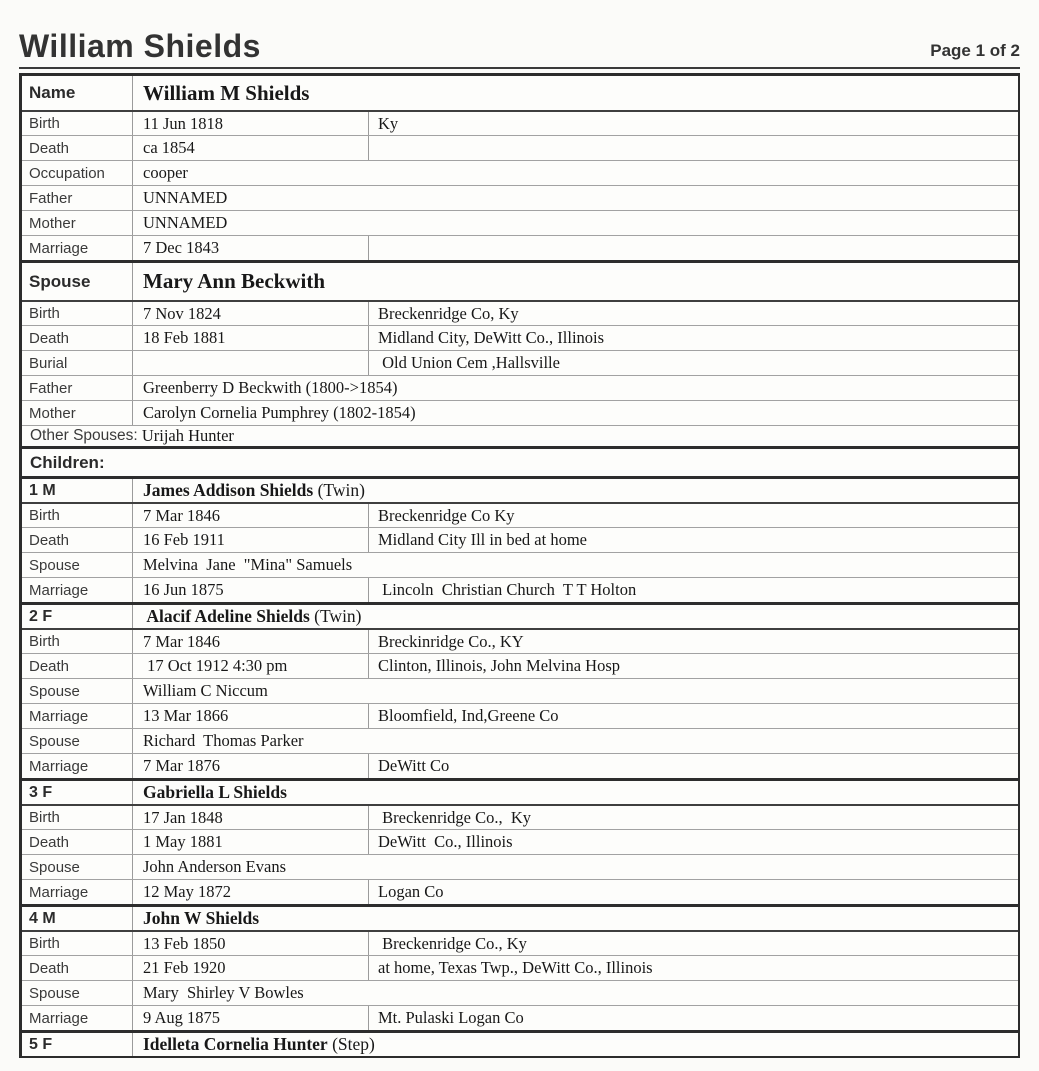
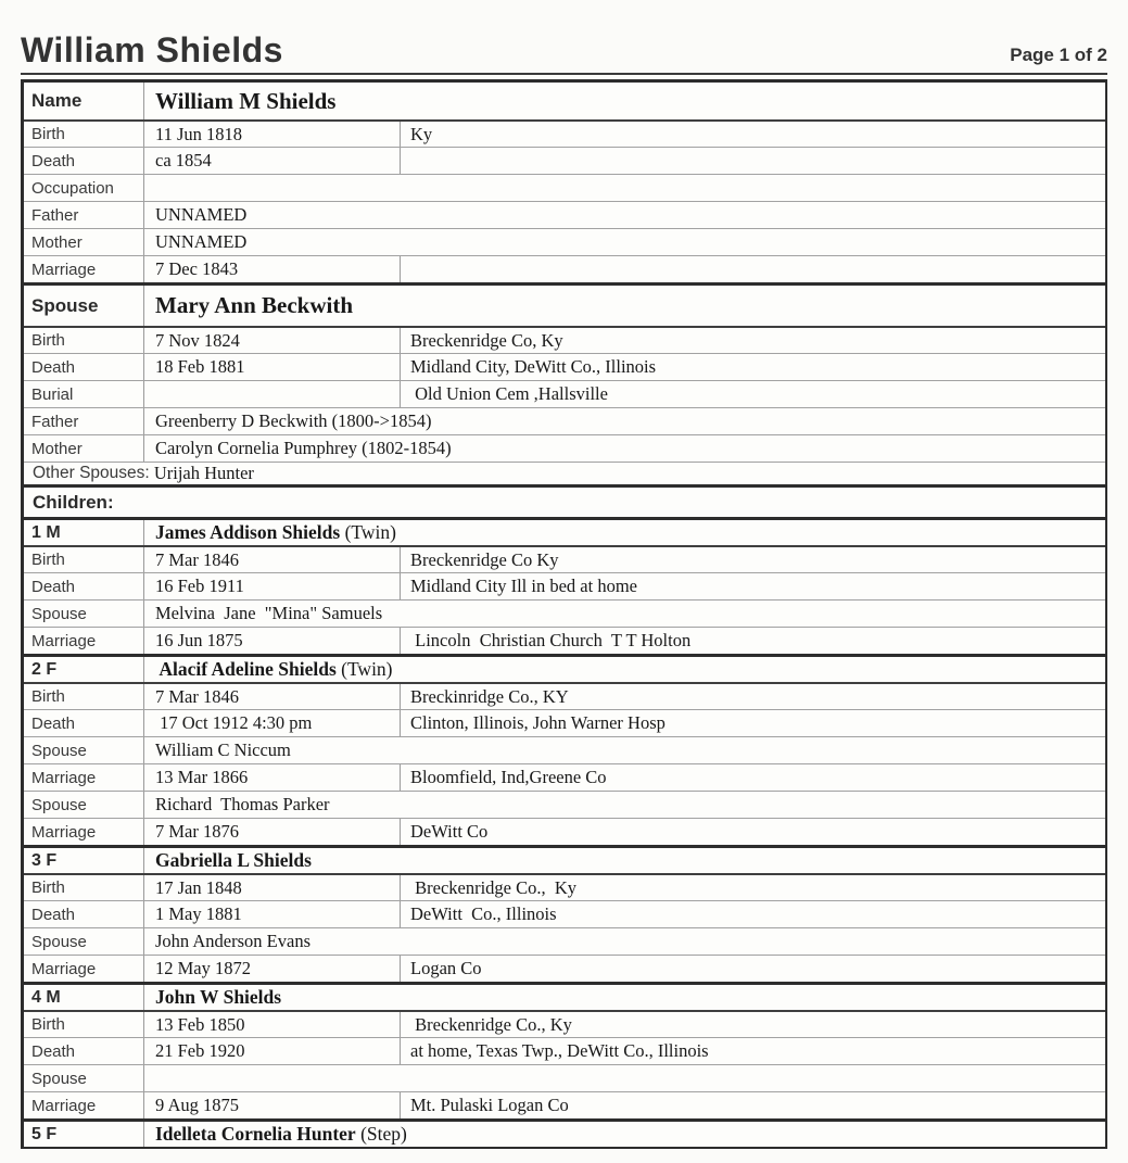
  William Shields
  Page 1 of 2
  Name
  William M Shields
  Birth
  11 Jun 1818
  Ky
  Death
  ca 1854
  Occupation
- cooper
  Father
  UNNAMED
  Mother
  UNNAMED
  Marriage
  7 Dec 1843
  Spouse
  Mary Ann Beckwith
  Birth
  7 Nov 1824
  Breckenridge Co, Ky
  Death
  18 Feb 1881
  Midland City, DeWitt Co., Illinois
  Burial
  Old Union Cem ,Hallsville
  Father
  Greenberry D Beckwith (1800->1854)
  Mother
  Carolyn Cornelia Pumphrey (1802-1854)
  Other Spouses:
  Urijah Hunter
  Children:
  1 M
  James Addison Shields
  (Twin)
  Birth
  7 Mar 1846
  Breckenridge Co Ky
  Death
  16 Feb 1911
  Midland City Ill in bed at home
  Spouse
  Melvina Jane "Mina" Samuels
  Marriage
  16 Jun 1875
  Lincoln Christian Church T T Holton
  2 F
  Alacif Adeline Shields
  (Twin)
  Birth
  7 Mar 1846
  Breckinridge Co., KY
  Death
  17 Oct 1912 4:30 pm
- Clinton, Illinois, John Melvina Hosp
+ Clinton, Illinois, John Warner Hosp
  Spouse
  William C Niccum
  Marriage
  13 Mar 1866
  Bloomfield, Ind,Greene Co
  Spouse
  Richard Thomas Parker
  Marriage
  7 Mar 1876
  DeWitt Co
  3 F
  Gabriella L Shields
  Birth
  17 Jan 1848
  Breckenridge Co., Ky
  Death
  1 May 1881
  DeWitt Co., Illinois
  Spouse
  John Anderson Evans
  Marriage
  12 May 1872
  Logan Co
  4 M
  John W Shields
  Birth
  13 Feb 1850
  Breckenridge Co., Ky
  Death
  21 Feb 1920
  at home, Texas Twp., DeWitt Co., Illinois
  Spouse
- Mary Shirley V Bowles
  Marriage
  9 Aug 1875
  Mt. Pulaski Logan Co
  5 F
  Idelleta Cornelia Hunter
  (Step)
